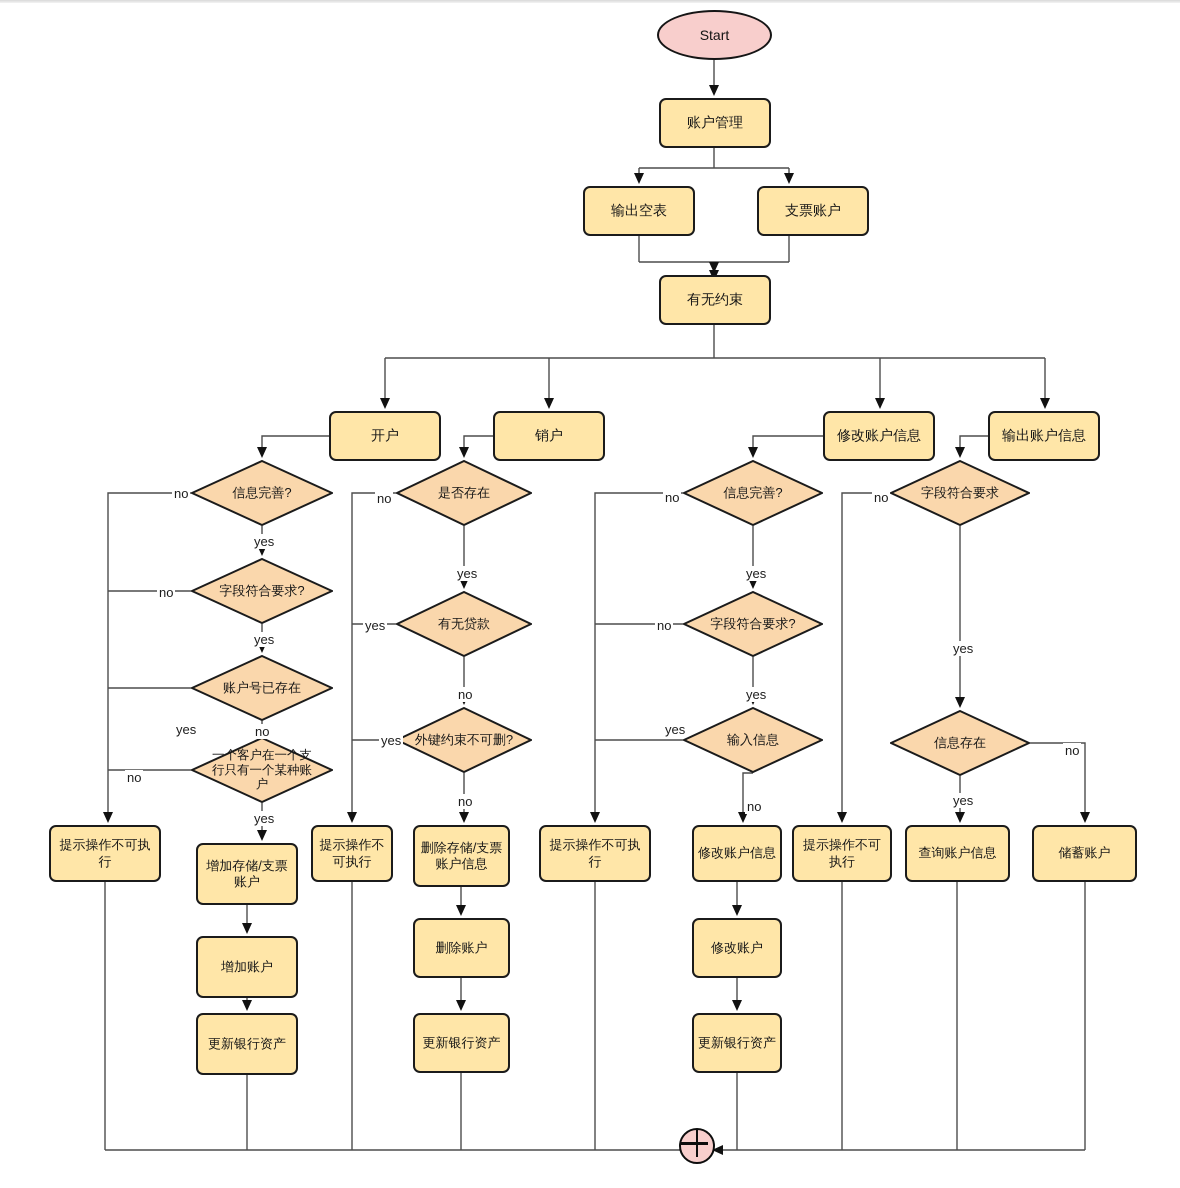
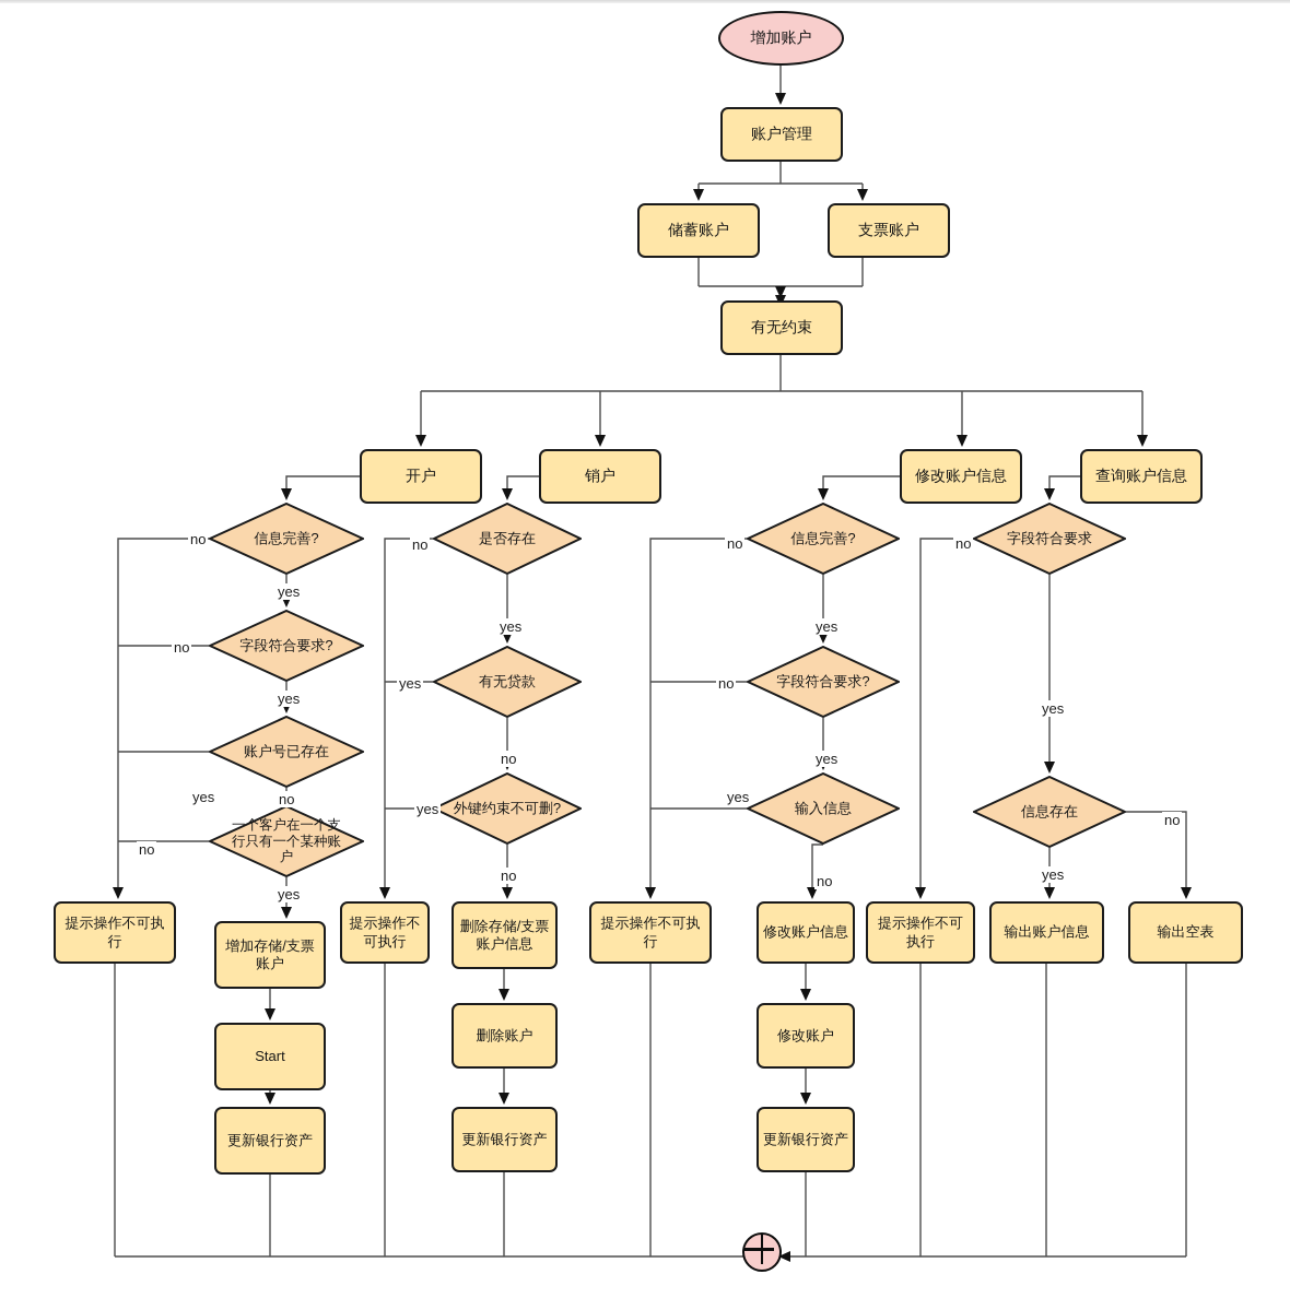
- Start
+ 增加账户
  账户管理
- 输出空表
+ 储蓄账户
  支票账户
  有无约束
  开户
  销户
  修改账户信息
- 输出账户信息
+ 查询账户信息
  信息完善?
  字段符合要求?
  账户号已存在
  一个客户在一个支行只有一个某种账户
  是否存在
  有无贷款
  外键约束不可删?
  信息完善?
  字段符合要求?
  输入信息
  字段符合要求
  信息存在
  提示操作不可执行
  增加存储/支票账户
- 增加账户
+ Start
  更新银行资产
  提示操作不可执行
  删除存储/支票账户信息
  删除账户
  更新银行资产
  提示操作不可执行
  修改账户信息
  修改账户
  更新银行资产
  提示操作不可执行
- 查询账户信息
+ 输出账户信息
- 储蓄账户
+ 输出空表
  no
  yes
  no
  yes
  yes
  no
  no
  yes
  no
  yes
  yes
  no
  yes
  no
  no
  yes
  no
  yes
  yes
  no
  no
  yes
  no
  yes
